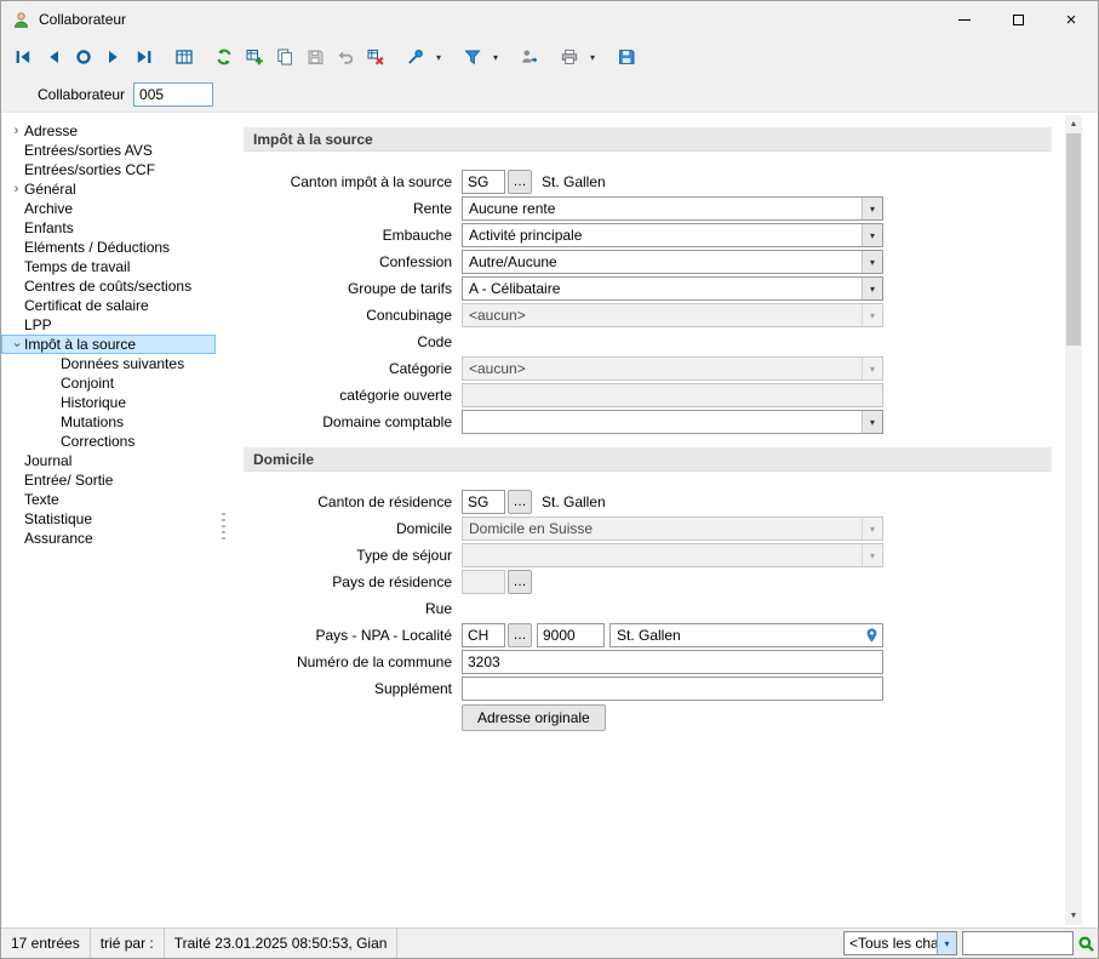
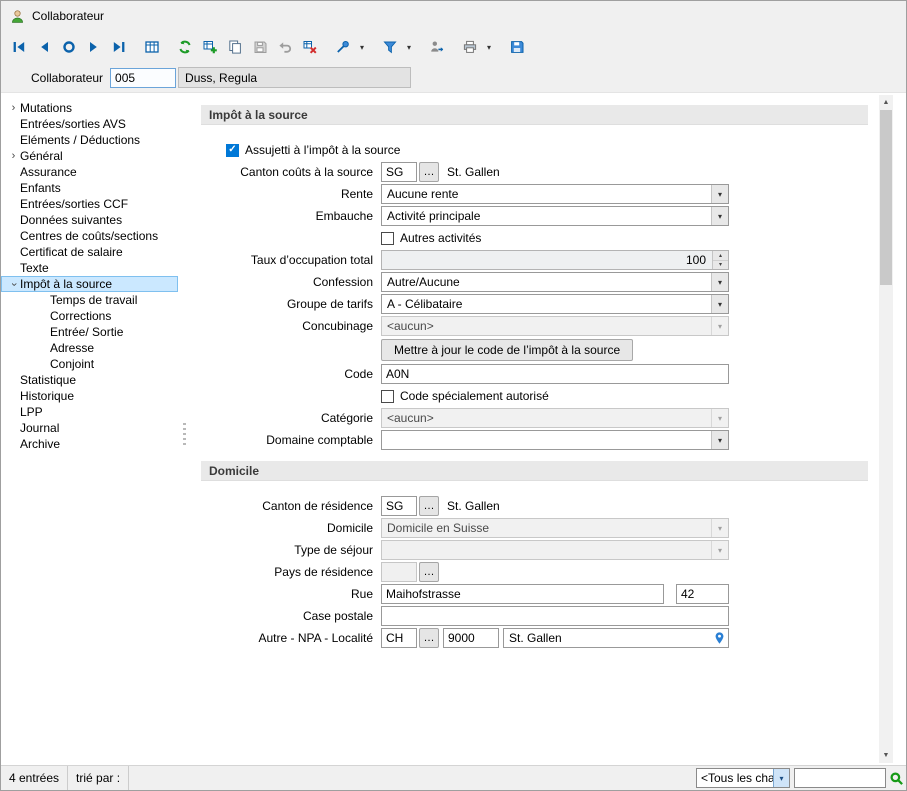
  Collaborateur
- ×
  ▾
  ▾
  ▾
  Collaborateur
  005
+ Duss, Regula
  ›
- Adresse
+ Mutations
  Entrées/sorties AVS
- Entrées/sorties CCF
+ Eléments / Déductions
  ›
  Général
- Archive
+ Assurance
  Enfants
- Eléments / Déductions
+ Entrées/sorties CCF
- Temps de travail
+ Données suivantes
  Centres de coûts/sections
  Certificat de salaire
- LPP
+ Texte
  Impôt à la source
- Données suivantes
+ Temps de travail
- Conjoint
+ Corrections
- Historique
+ Entrée/ Sortie
- Mutations
+ Adresse
- Corrections
+ Conjoint
- Journal
+ Statistique
- Entrée/ Sortie
+ Historique
- Texte
+ LPP
- Statistique
+ Journal
- Assurance
+ Archive
  Impôt à la source
+ ✓
+ Assujetti à l’impôt à la source
- Canton impôt à la source
+ Canton coûts à la source
  SG
  …
  St. Gallen
  Rente
  Aucune rente
  ▾
  Embauche
  Activité principale
  ▾
+ Autres activités
+ Taux d’occupation total
+ 100
  Confession
  Autre/Aucune
  ▾
  Groupe de tarifs
  A - Célibataire
  ▾
  Concubinage
  <aucun>
  ▾
+ Mettre à jour le code de l’impôt à la source
  Code
+ A0N
+ Code spécialement autorisé
  Catégorie
  <aucun>
  ▾
- catégorie ouverte
  Domaine comptable
  ▾
  Domicile
  Canton de résidence
  SG
  …
  St. Gallen
  Domicile
  Domicile en Suisse
  ▾
  Type de séjour
  ▾
  Pays de résidence
  …
  Rue
+ Maihofstrasse
+ 42
+ Case postale
- Pays - NPA - Localité
+ Autre - NPA - Localité
  CH
  …
  9000
  St. Gallen
- Numéro de la commune
- 3203
- Supplément
- Adresse originale
- 17 entrées
+ 4 entrées
  trié par :
- Traité 23.01.2025 08:50:53, Gian
  <Tous les cha
  ▾
